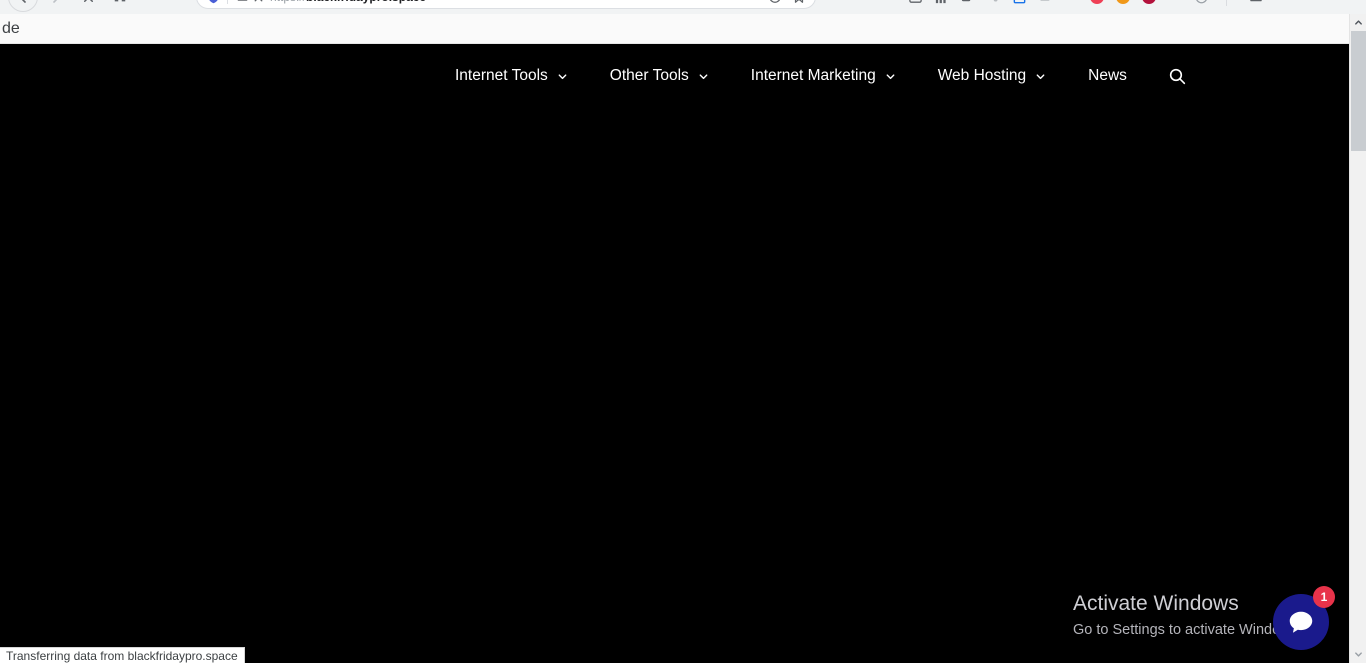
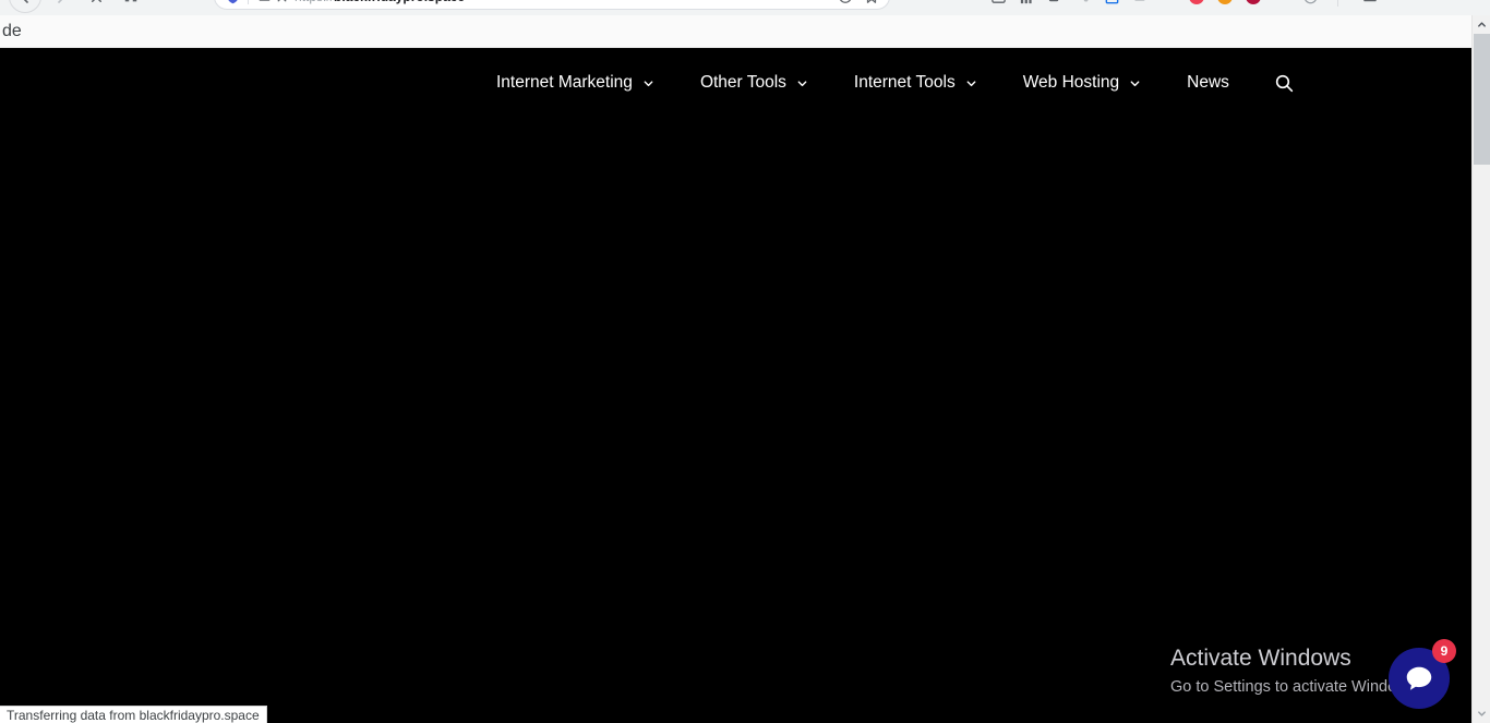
  de
- Internet Tools
+ Internet Marketing
  Other Tools
- Internet Marketing
+ Internet Tools
  Web Hosting
  News
  Activate Windows
  Go to Settings to activate Wind
- 1
+ 9
  Transferring data from blackfridaypro.space
